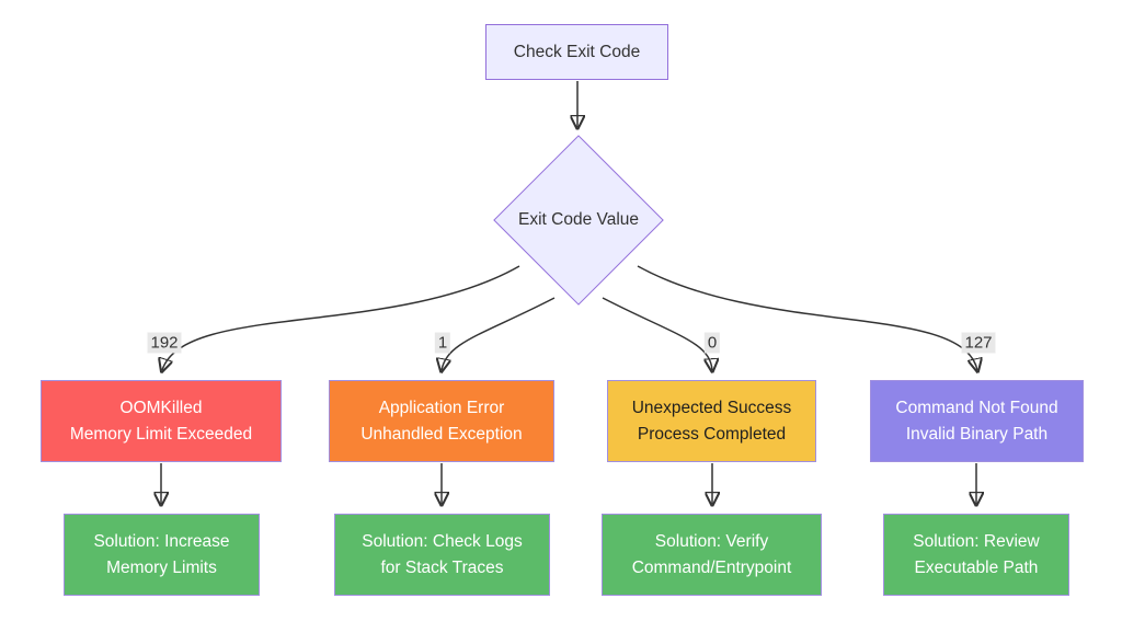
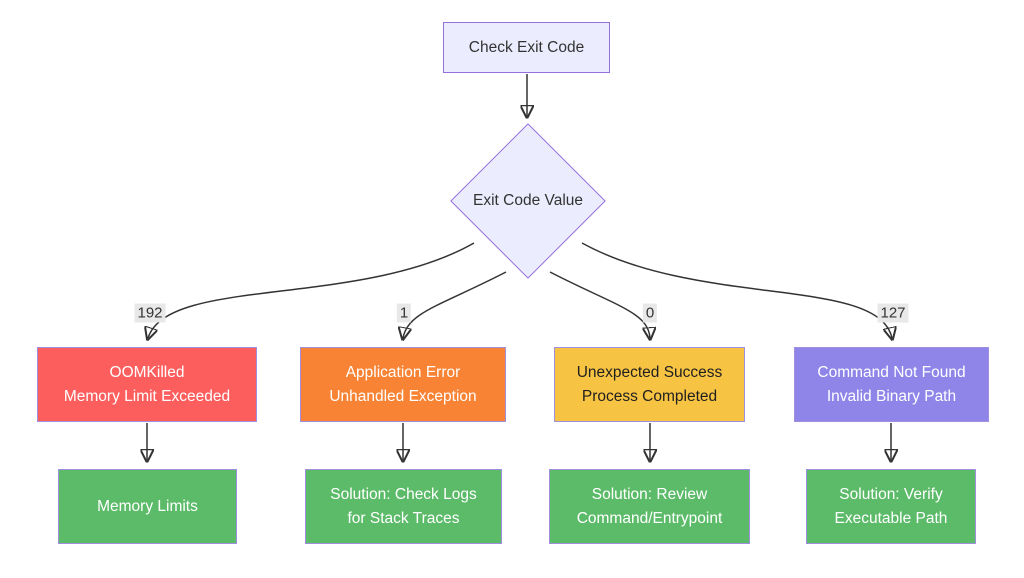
  Check Exit Code
  Exit Code Value
  192
  1
  0
  127
  OOMKilled
  Memory Limit Exceeded
  Application Error
  Unhandled Exception
  Unexpected Success
  Process Completed
  Command Not Found
  Invalid Binary Path
- Solution: Increase
  Memory Limits
  Solution: Check Logs
  for Stack Traces
- Solution: Verify
+ Solution: Review
  Command/Entrypoint
- Solution: Review
+ Solution: Verify
  Executable Path
